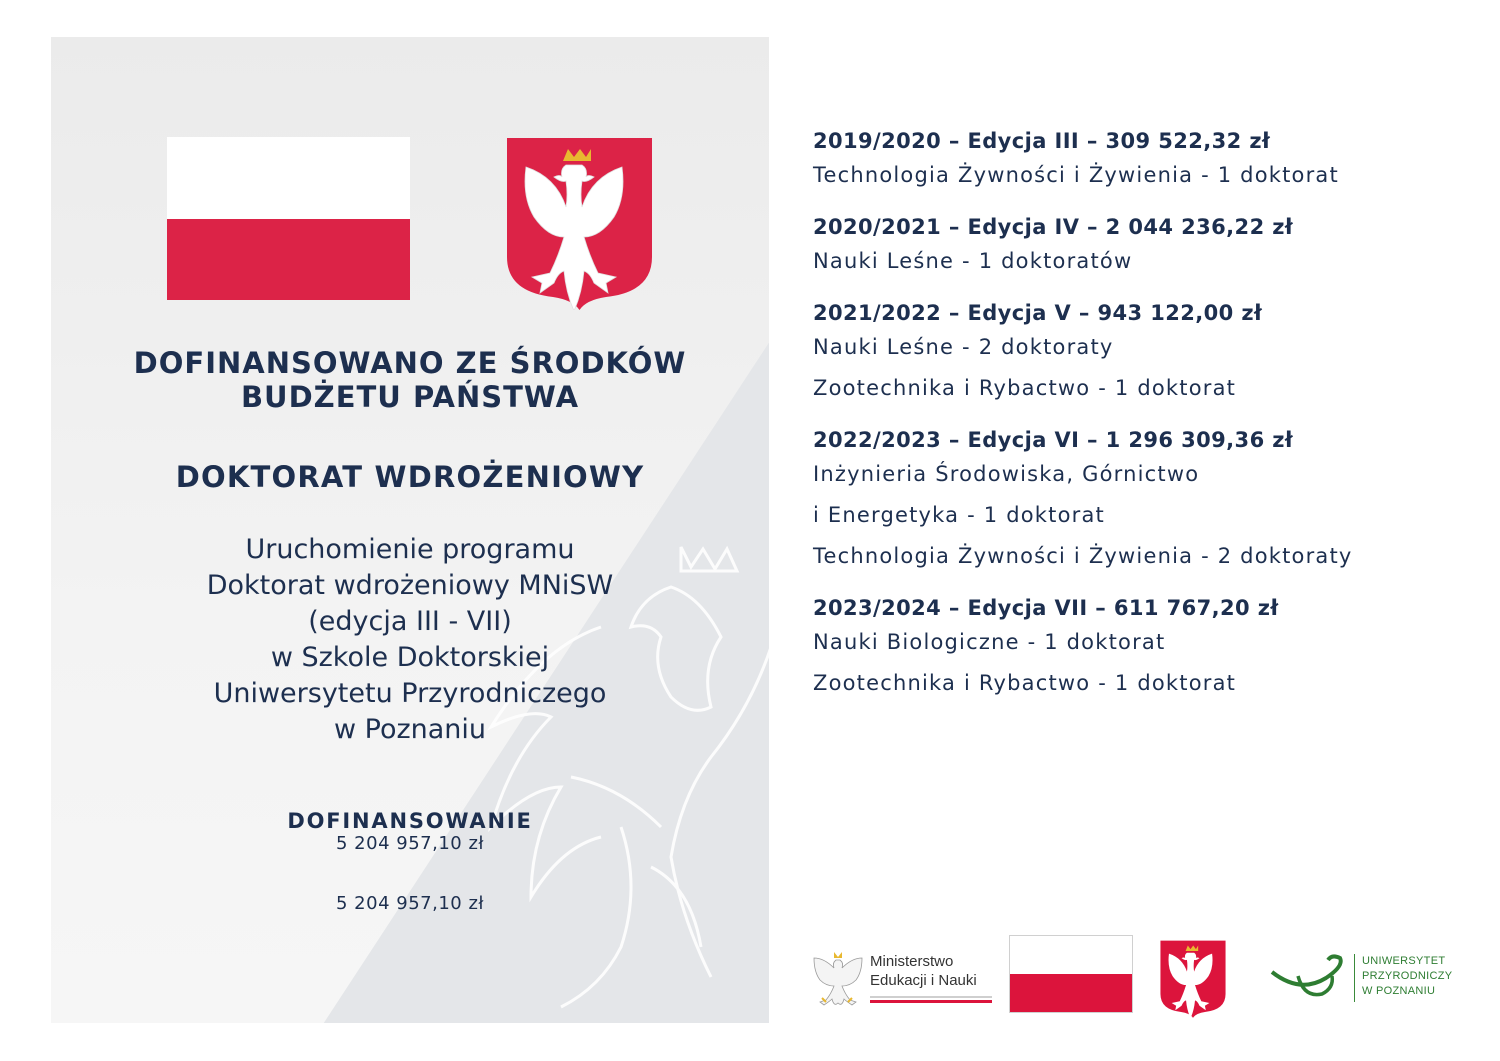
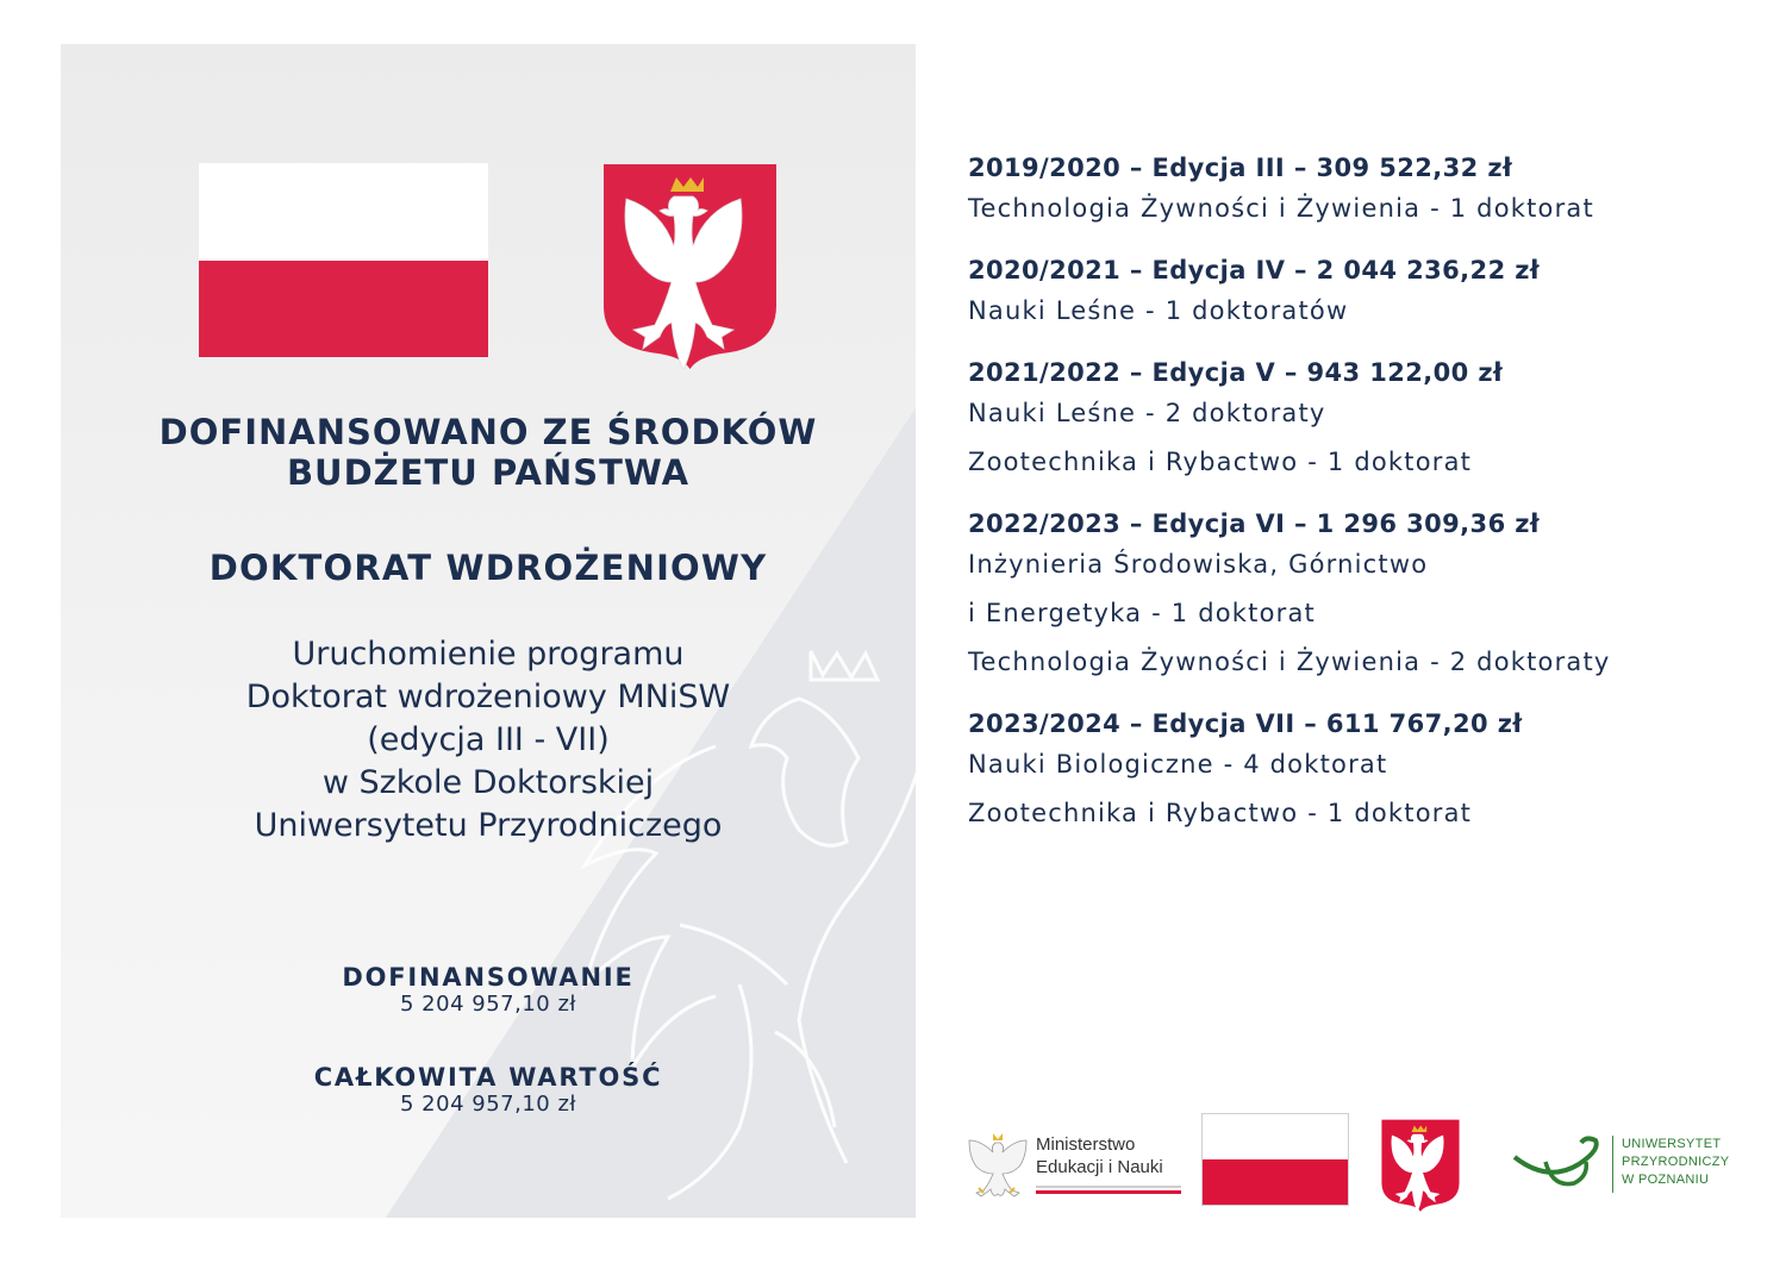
  DOFINANSOWANO ZE ŚRODKÓW
  BUDŻETU PAŃSTWA
  DOKTORAT WDROŻENIOWY
  Uruchomienie programu
  Doktorat wdrożeniowy MNiSW
  (edycja III - VII)
  w Szkole Doktorskiej
  Uniwersytetu Przyrodniczego
- w Poznaniu
  DOFINANSOWANIE
  5 204 957,10 zł
+ CAŁKOWITA WARTOŚĆ
  5 204 957,10 zł
  2019/2020 – Edycja III – 309 522,32 zł
  Technologia Żywności i Żywienia - 1 doktorat
  2020/2021 – Edycja IV – 2 044 236,22 zł
  Nauki Leśne - 1 doktoratów
  2021/2022 – Edycja V – 943 122,00 zł
  Nauki Leśne - 2 doktoraty
  Zootechnika i Rybactwo - 1 doktorat
  2022/2023 – Edycja VI – 1 296 309,36 zł
  Inżynieria Środowiska, Górnictwo
  i Energetyka - 1 doktorat
  Technologia Żywności i Żywienia - 2 doktoraty
  2023/2024 – Edycja VII – 611 767,20 zł
- Nauki Biologiczne - 1 doktorat
+ Nauki Biologiczne - 4 doktorat
  Zootechnika i Rybactwo - 1 doktorat
  Ministerstwo
  Edukacji i Nauki
  UNIWERSYTET
  PRZYRODNICZY
  W POZNANIU
